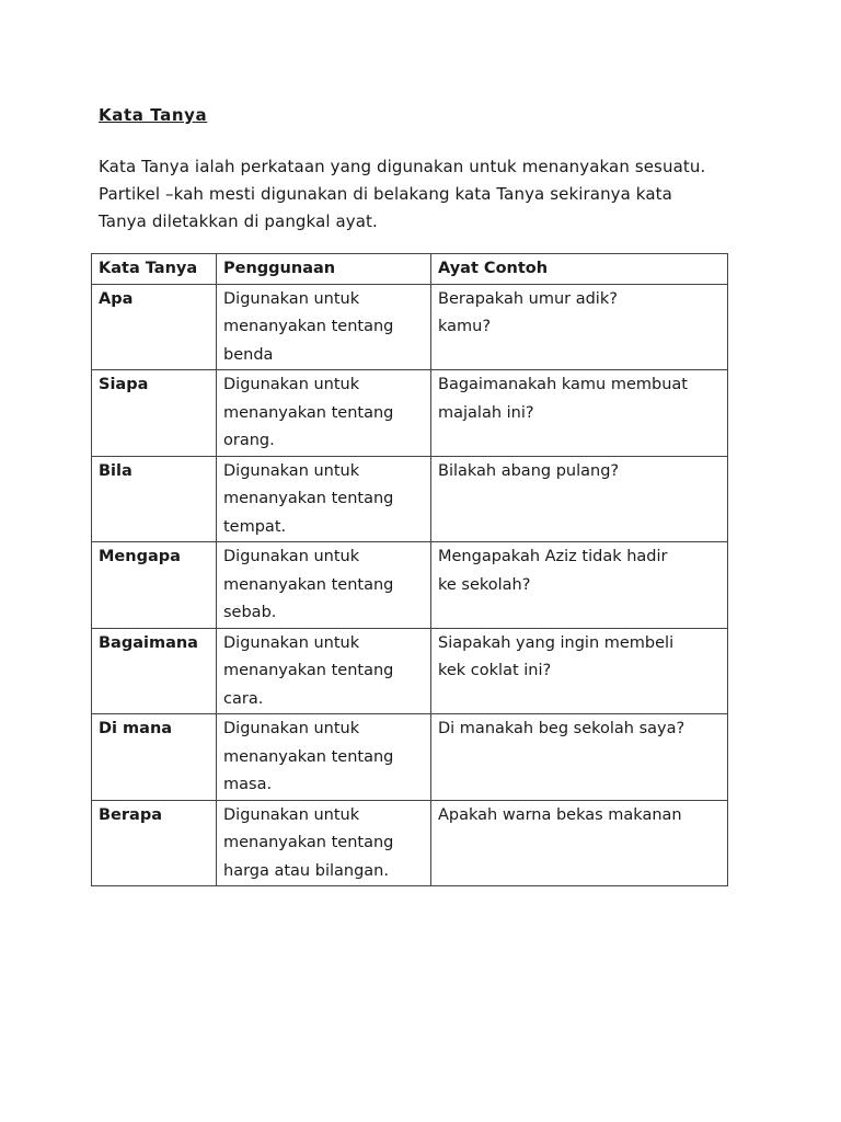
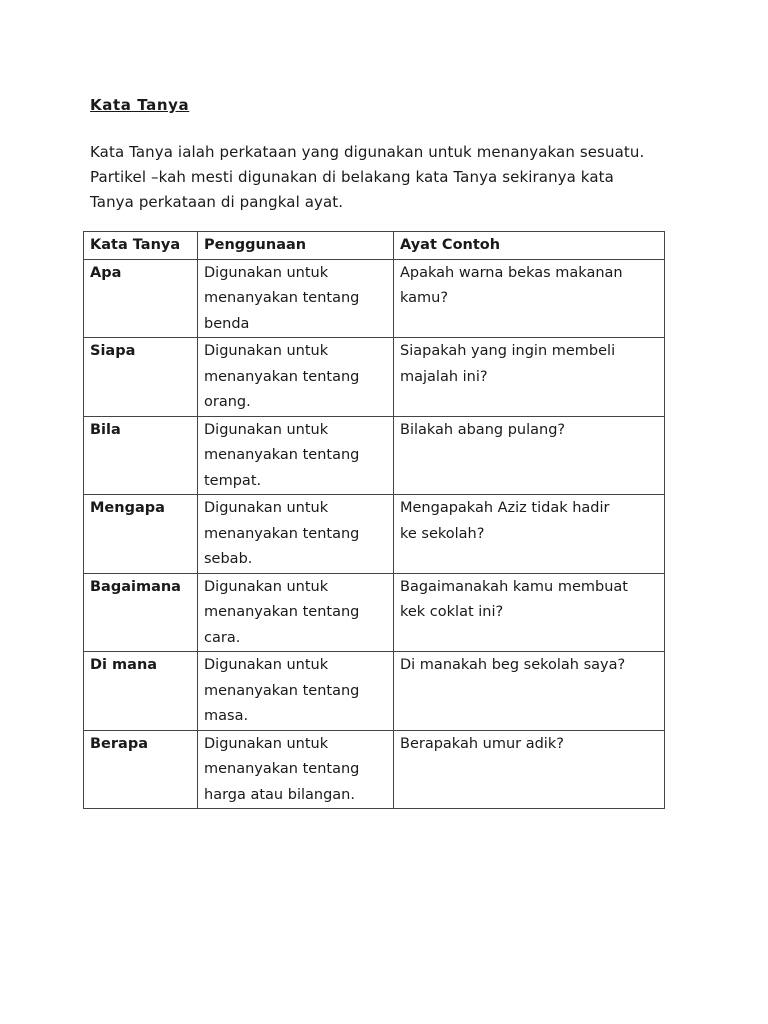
  Kata Tanya
  Kata Tanya ialah perkataan yang digunakan untuk menanyakan sesuatu.
  Partikel –kah mesti digunakan di belakang kata Tanya sekiranya kata
- Tanya diletakkan di pangkal ayat.
+ Tanya perkataan di pangkal ayat.
  Kata Tanya	Penggunaan	Ayat Contoh
- Apa	Digunakan untukmenanyakan tentangbenda	Berapakah umur adik?kamu?
+ Apa	Digunakan untukmenanyakan tentangbenda	Apakah warna bekas makanankamu?
- Siapa	Digunakan untukmenanyakan tentangorang.	Bagaimanakah kamu membuatmajalah ini?
+ Siapa	Digunakan untukmenanyakan tentangorang.	Siapakah yang ingin membelimajalah ini?
  Bila	Digunakan untukmenanyakan tentangtempat.	Bilakah abang pulang?
  Mengapa	Digunakan untukmenanyakan tentangsebab.	Mengapakah Aziz tidak hadirke sekolah?
- Bagaimana	Digunakan untukmenanyakan tentangcara.	Siapakah yang ingin membelikek coklat ini?
+ Bagaimana	Digunakan untukmenanyakan tentangcara.	Bagaimanakah kamu membuatkek coklat ini?
  Di mana	Digunakan untukmenanyakan tentangmasa.	Di manakah beg sekolah saya?
- Berapa	Digunakan untukmenanyakan tentangharga atau bilangan.	Apakah warna bekas makanan
+ Berapa	Digunakan untukmenanyakan tentangharga atau bilangan.	Berapakah umur adik?
